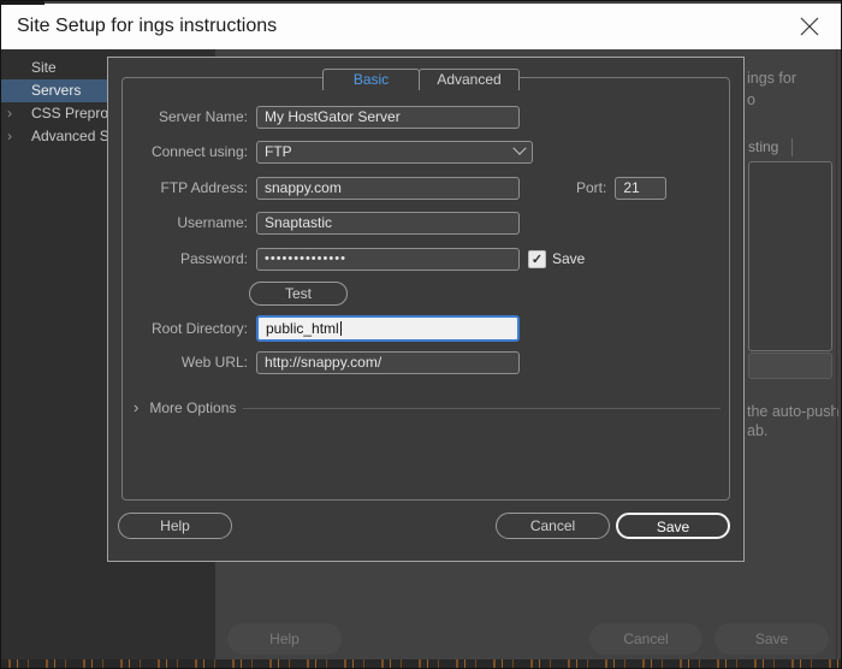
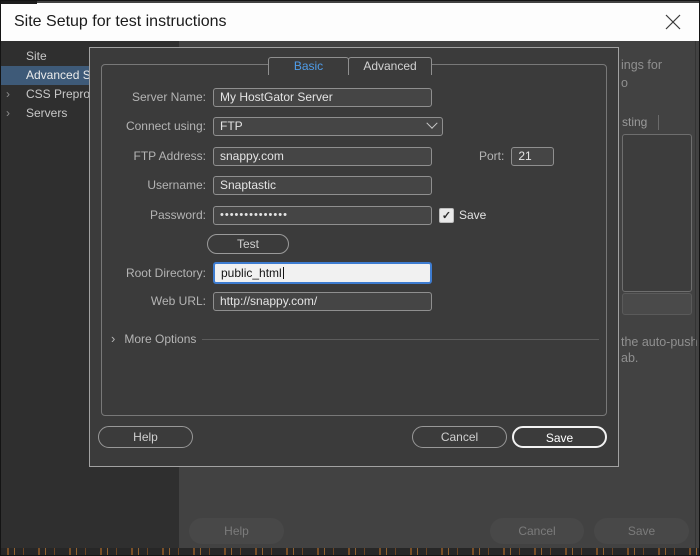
- Site Setup for ings instructions
+ Site Setup for test instructions
  Site
- Servers
+ Advanced S
  ›
  CSS Prepro
  ›
- Advanced S
+ Servers
  ings for
  o
  sting
  the auto-push
  ab.
  Help
  Cancel
  Save
  Basic
  Advanced
  Server Name:
  My HostGator Server
  Connect using:
  FTP
  FTP Address:
  snappy.com
  Port:
  21
  Username:
  Snaptastic
  Password:
  ••••••••••••••
  ✓
  Save
  Test
  Root Directory:
  public_html
  Web URL:
  http://snappy.com/
  ›
  More Options
  Help
  Cancel
  Save
